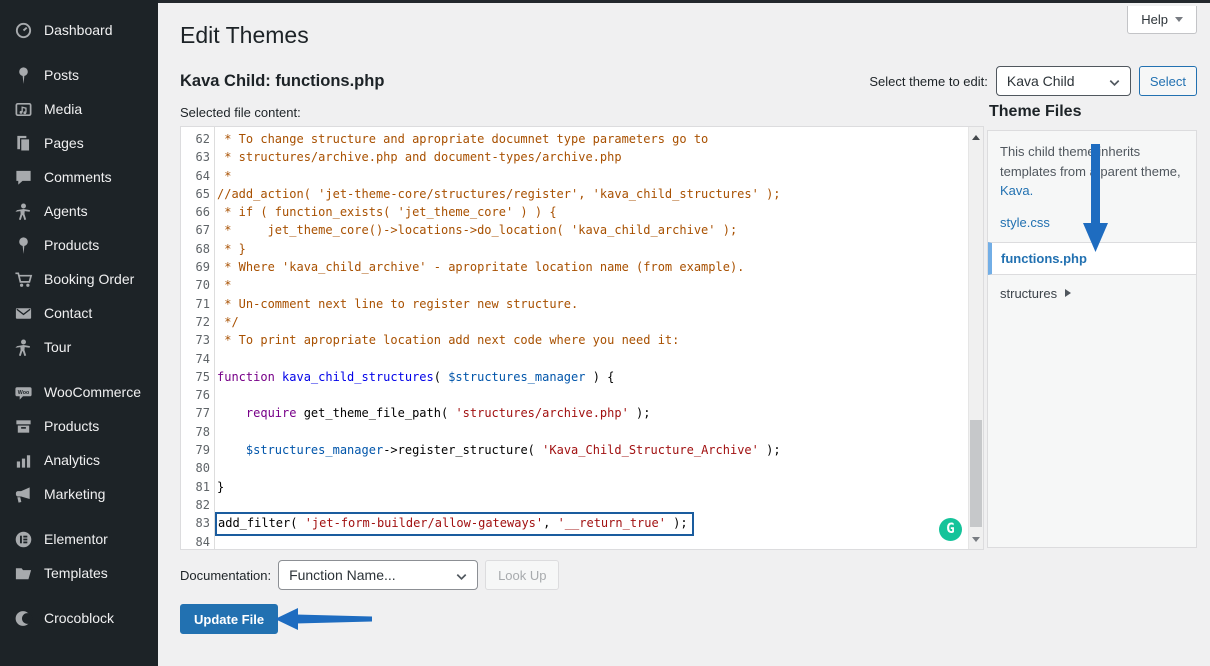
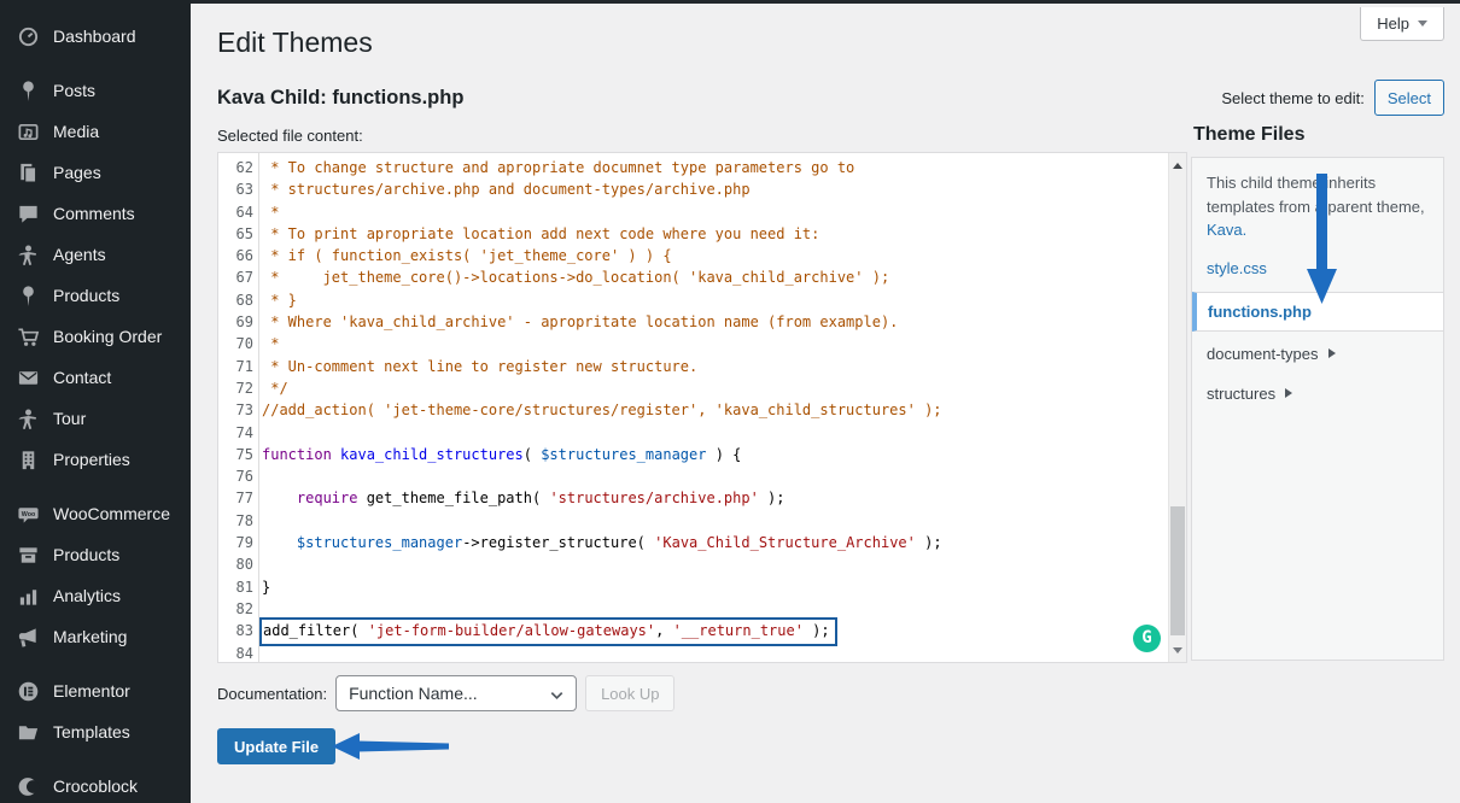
  Dashboard
  Posts
  Media
  Pages
  Comments
  Agents
  Products
  Booking Order
  Contact
  Tour
+ Properties
  WooCommerce
  Products
  Analytics
  Marketing
  Elementor
  Templates
  Crocoblock
  Help
  Edit Themes
  Kava Child: functions.php
  Select theme to edit:
- Kava Child
  Select
  Selected file content:
  62
  63
  64
  65
  66
  67
  68
  69
  70
  71
  72
  73
  74
  75
  76
  77
  78
  79
  80
  81
  82
  83
  84
  * To change structure and apropriate documnet type parameters go to
  * structures/archive.php and document-types/archive.php
  *
- //add_action( 'jet-theme-core/structures/register', 'kava_child_structures' );
+ * To print apropriate location add next code where you need it:
  * if ( function_exists( 'jet_theme_core' ) ) {
  * jet_theme_core()->locations->do_location( 'kava_child_archive' );
  * }
  * Where 'kava_child_archive' - apropritate location name (from example).
  *
  * Un-comment next line to register new structure.
  */
- * To print apropriate location add next code where you need it:
+ //add_action( 'jet-theme-core/structures/register', 'kava_child_structures' );
  function kava_child_structures( $structures_manager ) {
  require get_theme_file_path( 'structures/archive.php' );
  $structures_manager->register_structure( 'Kava_Child_Structure_Archive' );
  }
  add_filter( 'jet-form-builder/allow-gateways', '__return_true' );
  G
  Documentation:
  Function Name...
  Look Up
  Update File
  Theme Files
  This child themnherits templates from parent theme, Kava.
  style.css
  functions.php
+ document-types
  structures
